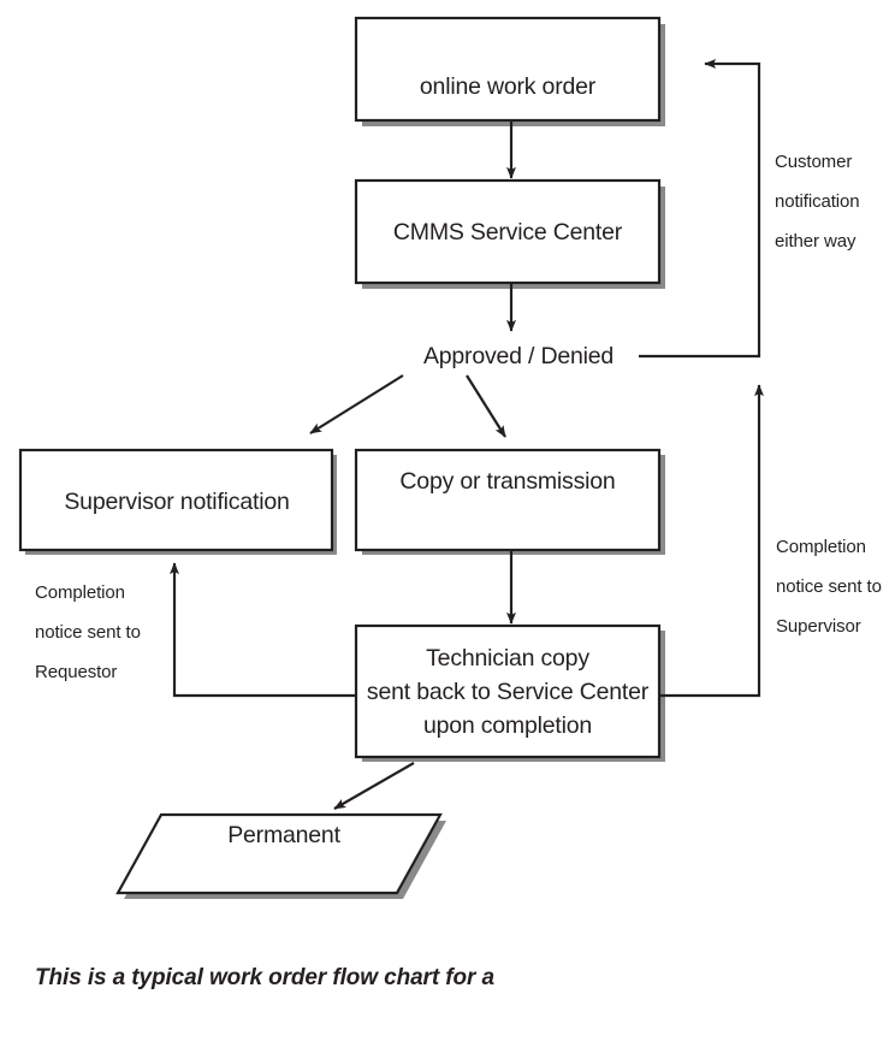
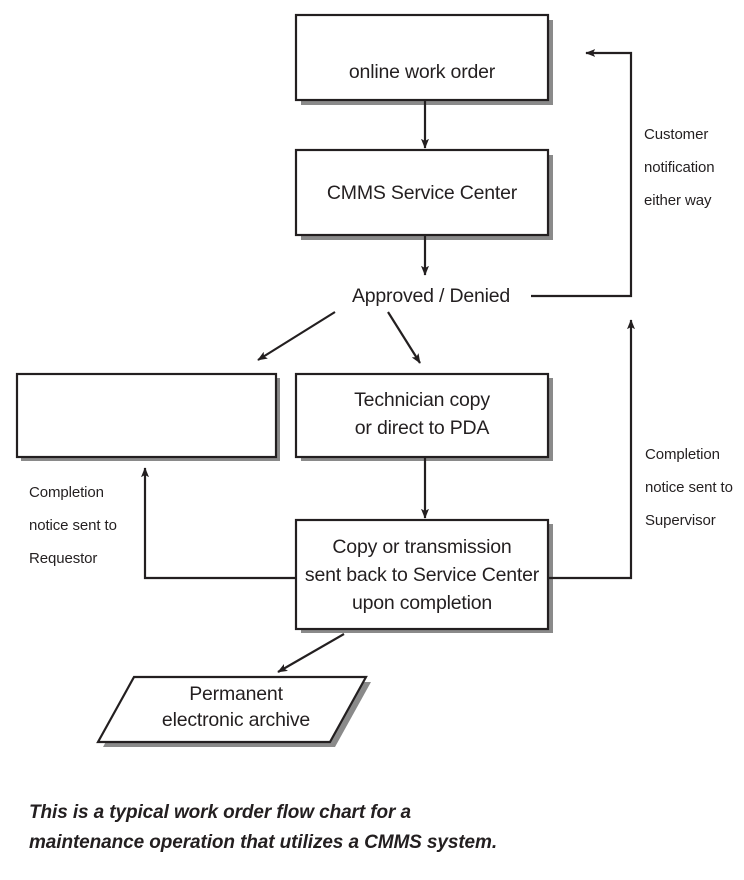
  online work order
  CMMS Service Center
  Approved / Denied
- Supervisor notification
- Copy or transmission
+ Technician copy
+ or direct to PDA
- Technician copy
+ Copy or transmission
  sent back to Service Center
  upon completion
  Permanent
+ electronic archive
  Customer
  notification
  either way
  Completion
  notice sent to
  Requestor
  Completion
  notice sent to
  Supervisor
  This is a typical work order flow chart for a
+ maintenance operation that utilizes a CMMS system.
